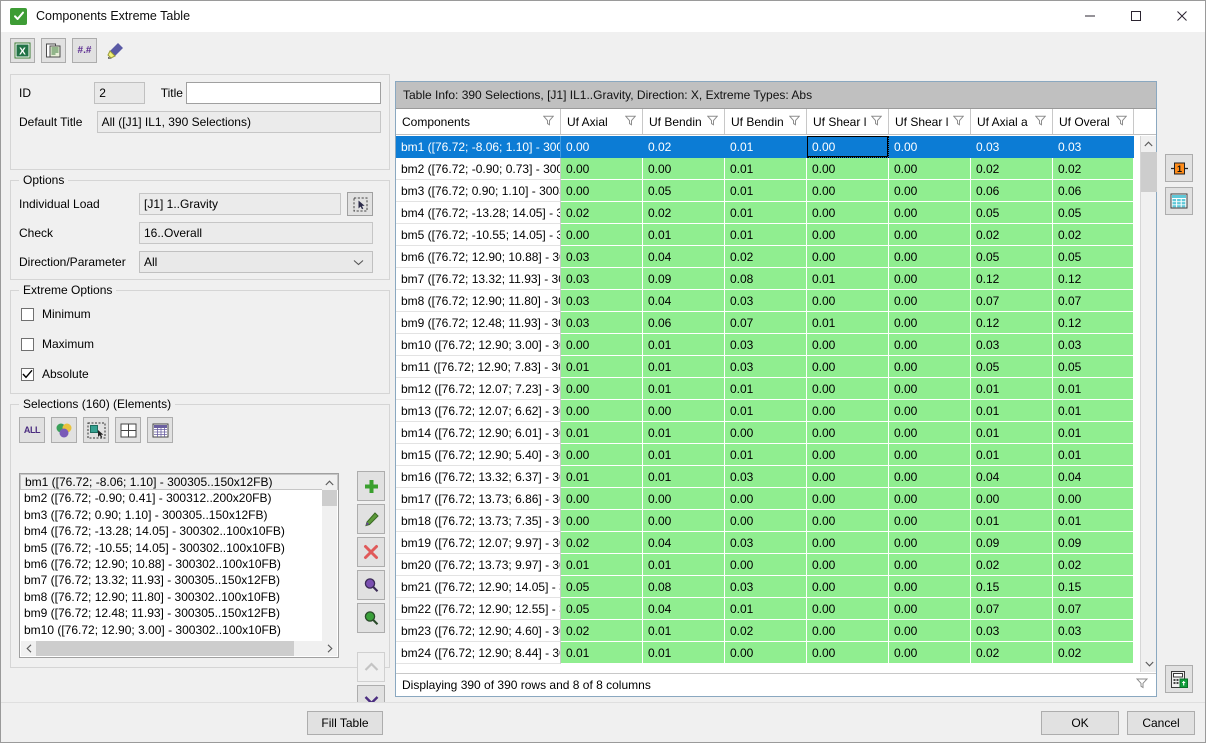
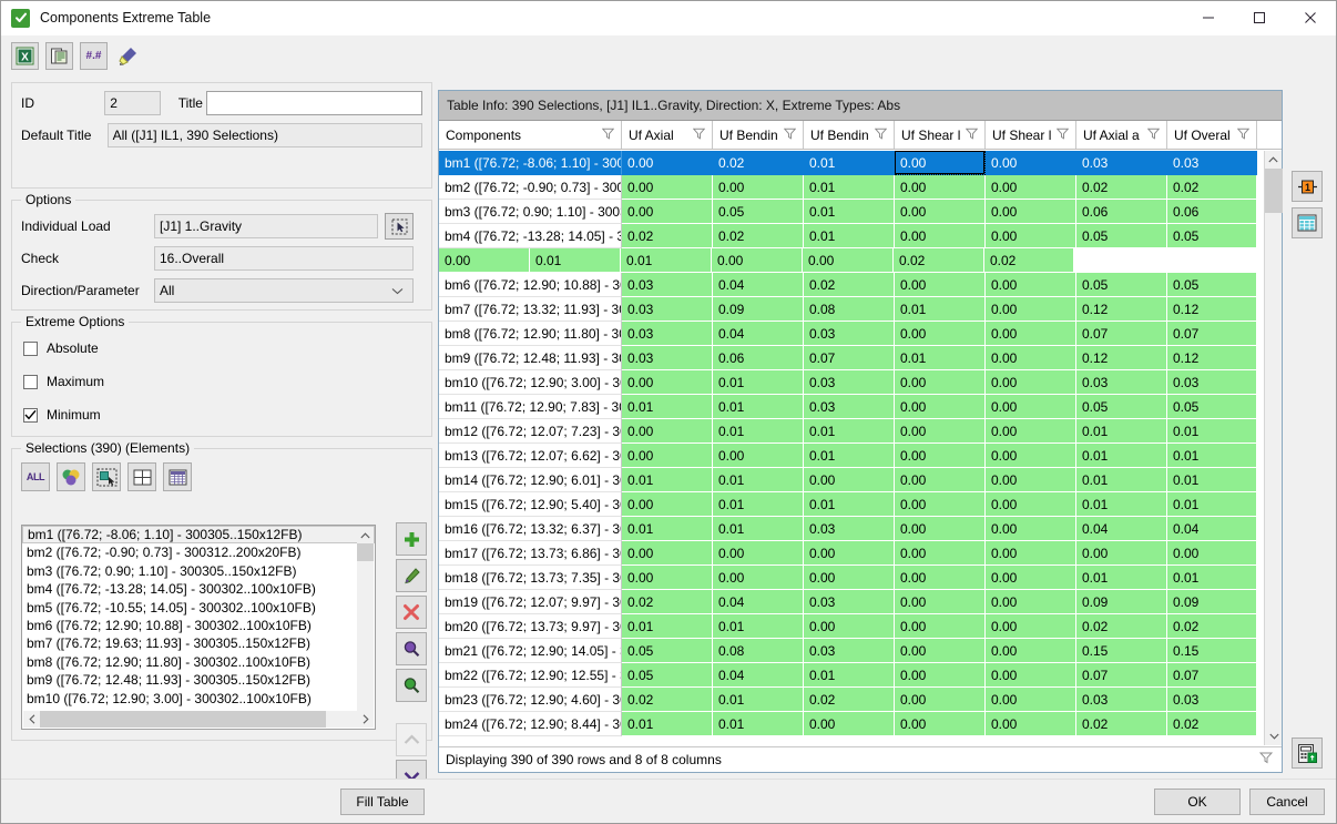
  Components Extreme Table
  X
  #.#
  ID
  2
  Title
  Default Title
  All ([J1] IL1, 390 Selections)
  Options
  Individual Load
  [J1] 1..Gravity
  Check
  16..Overall
  Direction/Parameter
  All
  Extreme Options
- Minimum
+ Absolute
  Maximum
- Absolute
+ Minimum
- Selections (160) (Elements)
+ Selections (390) (Elements)
  ALL
  bm1 ([76.72; -8.06; 1.10] - 300305..150x12FB)
- bm2 ([76.72; -0.90; 0.41] - 300312..200x20FB)
+ bm2 ([76.72; -0.90; 0.73] - 300312..200x20FB)
  bm3 ([76.72; 0.90; 1.10] - 300305..150x12FB)
  bm4 ([76.72; -13.28; 14.05] - 300302..100x10FB)
  bm5 ([76.72; -10.55; 14.05] - 300302..100x10FB)
  bm6 ([76.72; 12.90; 10.88] - 300302..100x10FB)
- bm7 ([76.72; 13.32; 11.93] - 300305..150x12FB)
+ bm7 ([76.72; 19.63; 11.93] - 300305..150x12FB)
  bm8 ([76.72; 12.90; 11.80] - 300302..100x10FB)
  bm9 ([76.72; 12.48; 11.93] - 300305..150x12FB)
  bm10 ([76.72; 12.90; 3.00] - 300302..100x10FB)
  Table Info: 390 Selections, [J1] IL1..Gravity, Direction: X, Extreme Types: Abs
  Components
  Uf Axial
  Uf Bendin
  Uf Bendin
  Uf Shear l
  Uf Shear l
  Uf Axial a
  Uf Overal
  bm1 ([76.72; -8.06; 1.10] - 300
  0.00
  0.02
  0.01
  0.00
  0.00
  0.03
  0.03
  bm2 ([76.72; -0.90; 0.73] - 300
  0.00
  0.00
  0.01
  0.00
  0.00
  0.02
  0.02
  bm3 ([76.72; 0.90; 1.10] - 300
  0.00
  0.05
  0.01
  0.00
  0.00
  0.06
  0.06
  bm4 ([76.72; -13.28; 14.05] - 3
  0.02
  0.02
  0.01
  0.00
  0.00
  0.05
  0.05
- bm5 ([76.72; -10.55; 14.05] - 3
  0.00
  0.01
  0.01
  0.00
  0.00
  0.02
  0.02
  bm6 ([76.72; 12.90; 10.88] - 3
  0.03
  0.04
  0.02
  0.00
  0.00
  0.05
  0.05
  bm7 ([76.72; 13.32; 11.93] - 3
  0.03
  0.09
  0.08
  0.01
  0.00
  0.12
  0.12
  bm8 ([76.72; 12.90; 11.80] - 3
  0.03
  0.04
  0.03
  0.00
  0.00
  0.07
  0.07
  bm9 ([76.72; 12.48; 11.93] - 3
  0.03
  0.06
  0.07
  0.01
  0.00
  0.12
  0.12
  bm10 ([76.72; 12.90; 3.00] - 3
  0.00
  0.01
  0.03
  0.00
  0.00
  0.03
  0.03
  bm11 ([76.72; 12.90; 7.83] - 3
  0.01
  0.01
  0.03
  0.00
  0.00
  0.05
  0.05
  bm12 ([76.72; 12.07; 7.23] - 3
  0.00
  0.01
  0.01
  0.00
  0.00
  0.01
  0.01
  bm13 ([76.72; 12.07; 6.62] - 3
  0.00
  0.00
  0.01
  0.00
  0.00
  0.01
  0.01
  bm14 ([76.72; 12.90; 6.01] - 3
  0.01
  0.01
  0.00
  0.00
  0.00
  0.01
  0.01
  bm15 ([76.72; 12.90; 5.40] - 3
  0.00
  0.01
  0.01
  0.00
  0.00
  0.01
  0.01
  bm16 ([76.72; 13.32; 6.37] - 3
  0.01
  0.01
  0.03
  0.00
  0.00
  0.04
  0.04
  bm17 ([76.72; 13.73; 6.86] - 3
  0.00
  0.00
  0.00
  0.00
  0.00
  0.00
  0.00
  bm18 ([76.72; 13.73; 7.35] - 3
  0.00
  0.00
  0.00
  0.00
  0.00
  0.01
  0.01
  bm19 ([76.72; 12.07; 9.97] - 3
  0.02
  0.04
  0.03
  0.00
  0.00
  0.09
  0.09
  bm20 ([76.72; 13.73; 9.97] - 3
  0.01
  0.01
  0.00
  0.00
  0.00
  0.02
  0.02
  bm21 ([76.72; 12.90; 14.05] -
  0.05
  0.08
  0.03
  0.00
  0.00
  0.15
  0.15
  bm22 ([76.72; 12.90; 12.55] -
  0.05
  0.04
  0.01
  0.00
  0.00
  0.07
  0.07
  bm23 ([76.72; 12.90; 4.60] - 3
  0.02
  0.01
  0.02
  0.00
  0.00
  0.03
  0.03
  bm24 ([76.72; 12.90; 8.44] - 3
  0.01
  0.01
  0.00
  0.00
  0.00
  0.02
  0.02
  Displaying 390 of 390 rows and 8 of 8 columns
  1
  Fill Table
  OK
  Cancel
